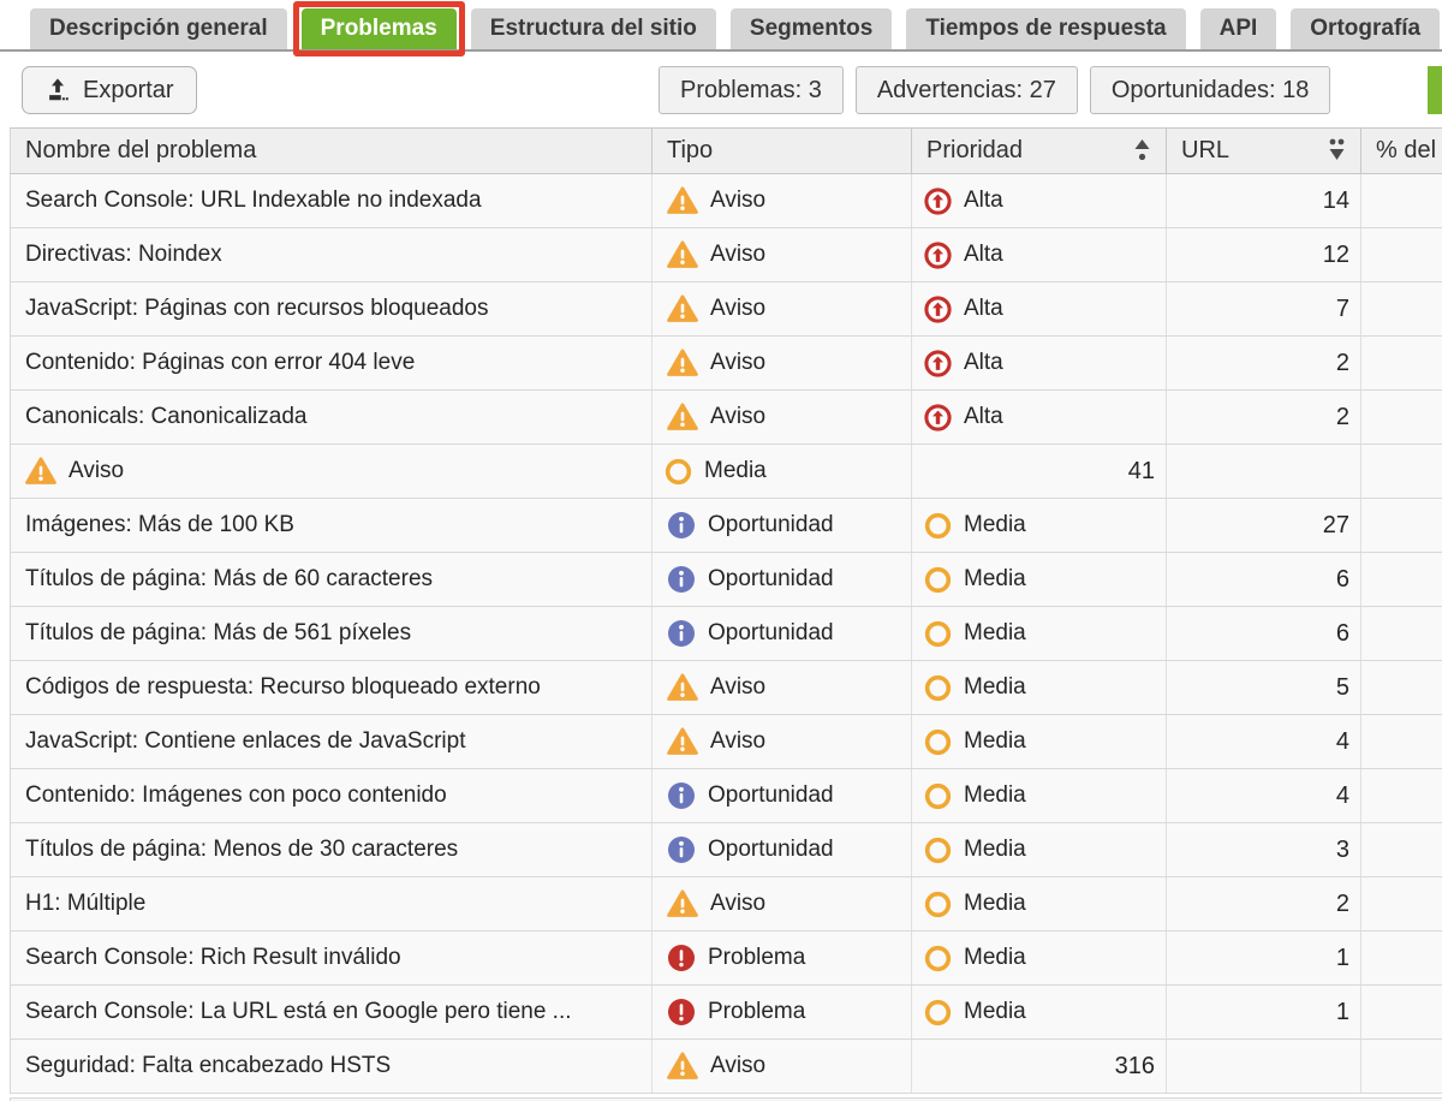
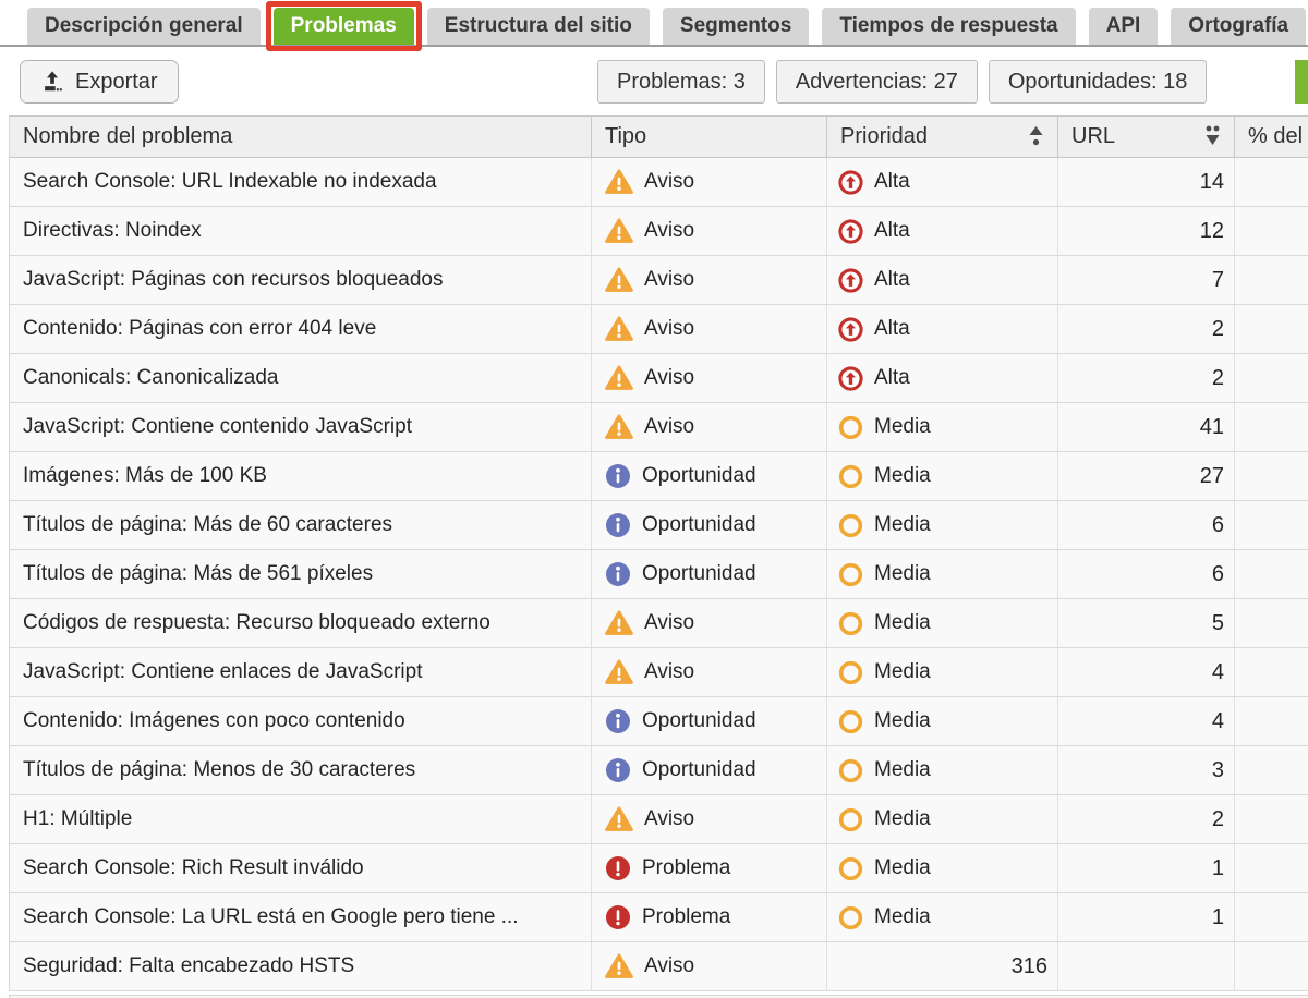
  Descripción general
  Problemas
  Estructura del sitio
  Segmentos
  Tiempos de respuesta
  API
  Ortografía
  Exportar
  Problemas: 3
  Advertencias: 27
  Oportunidades: 18
  Nombre del problema
  Tipo
  Prioridad
  URL
  Search Console: URL Indexable no indexada
  Aviso
  Alta
  14
  Directivas: Noindex
  Aviso
  Alta
  12
  JavaScript: Páginas con recursos bloqueados
  Aviso
  Alta
  7
  Contenido: Páginas con error 404 leve
  Aviso
  Alta
  2
  Canonicals: Canonicalizada
  Aviso
  Alta
  2
+ JavaScript: Contiene contenido JavaScript
  Aviso
  Media
  41
  Imágenes: Más de 100 KB
  Oportunidad
  Media
  27
  Títulos de página: Más de 60 caracteres
  Oportunidad
  Media
  6
  Títulos de página: Más de 561 píxeles
  Oportunidad
  Media
  6
  Códigos de respuesta: Recurso bloqueado externo
  Aviso
  Media
  5
  JavaScript: Contiene enlaces de JavaScript
  Aviso
  Media
  4
  Contenido: Imágenes con poco contenido
  Oportunidad
  Media
  4
  Títulos de página: Menos de 30 caracteres
  Oportunidad
  Media
  3
  H1: Múltiple
  Aviso
  Media
  2
  Search Console: Rich Result inválido
  Problema
  Media
  1
  Search Console: La URL está en Google pero tiene ...
  Problema
  Media
  1
  Seguridad: Falta encabezado HSTS
  Aviso
  316
